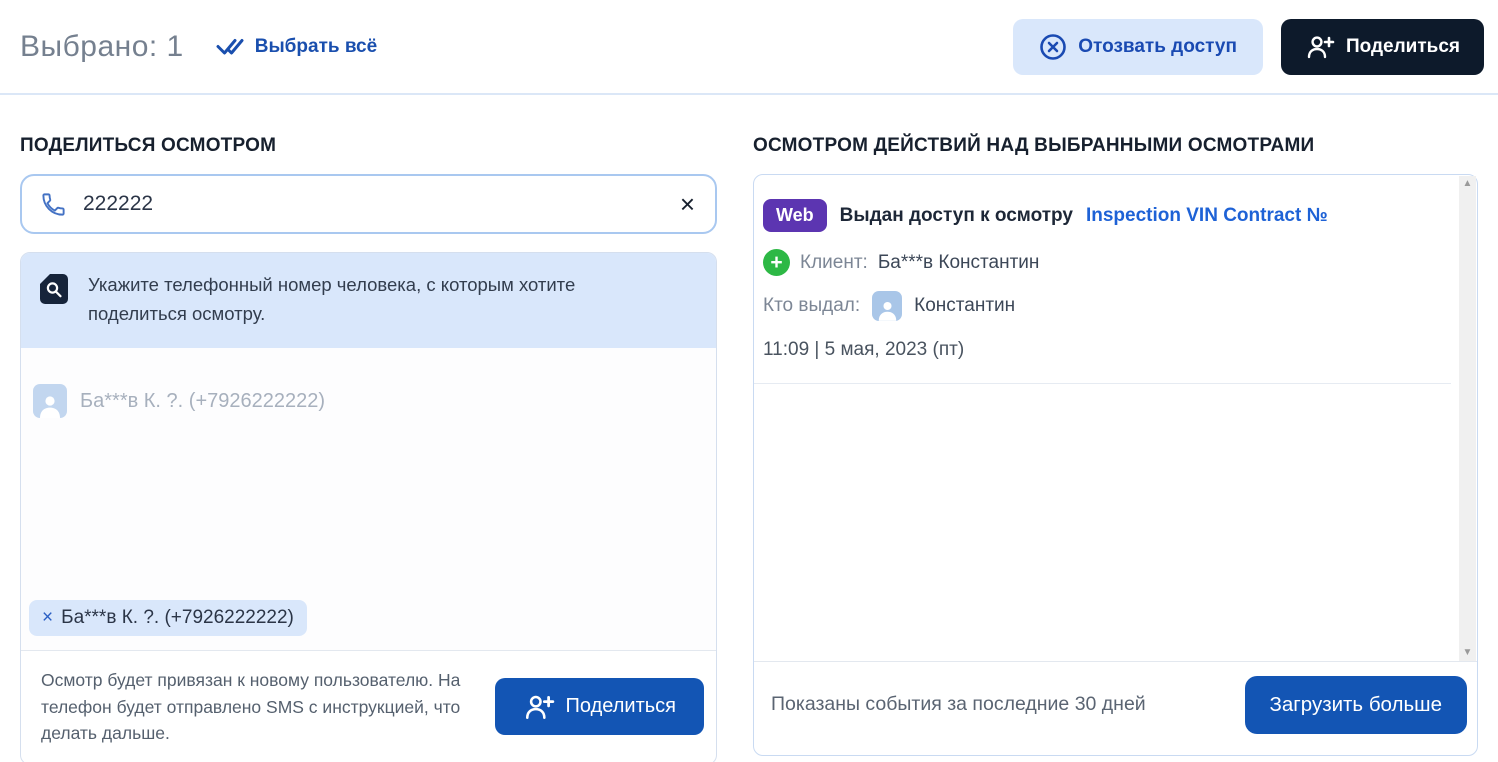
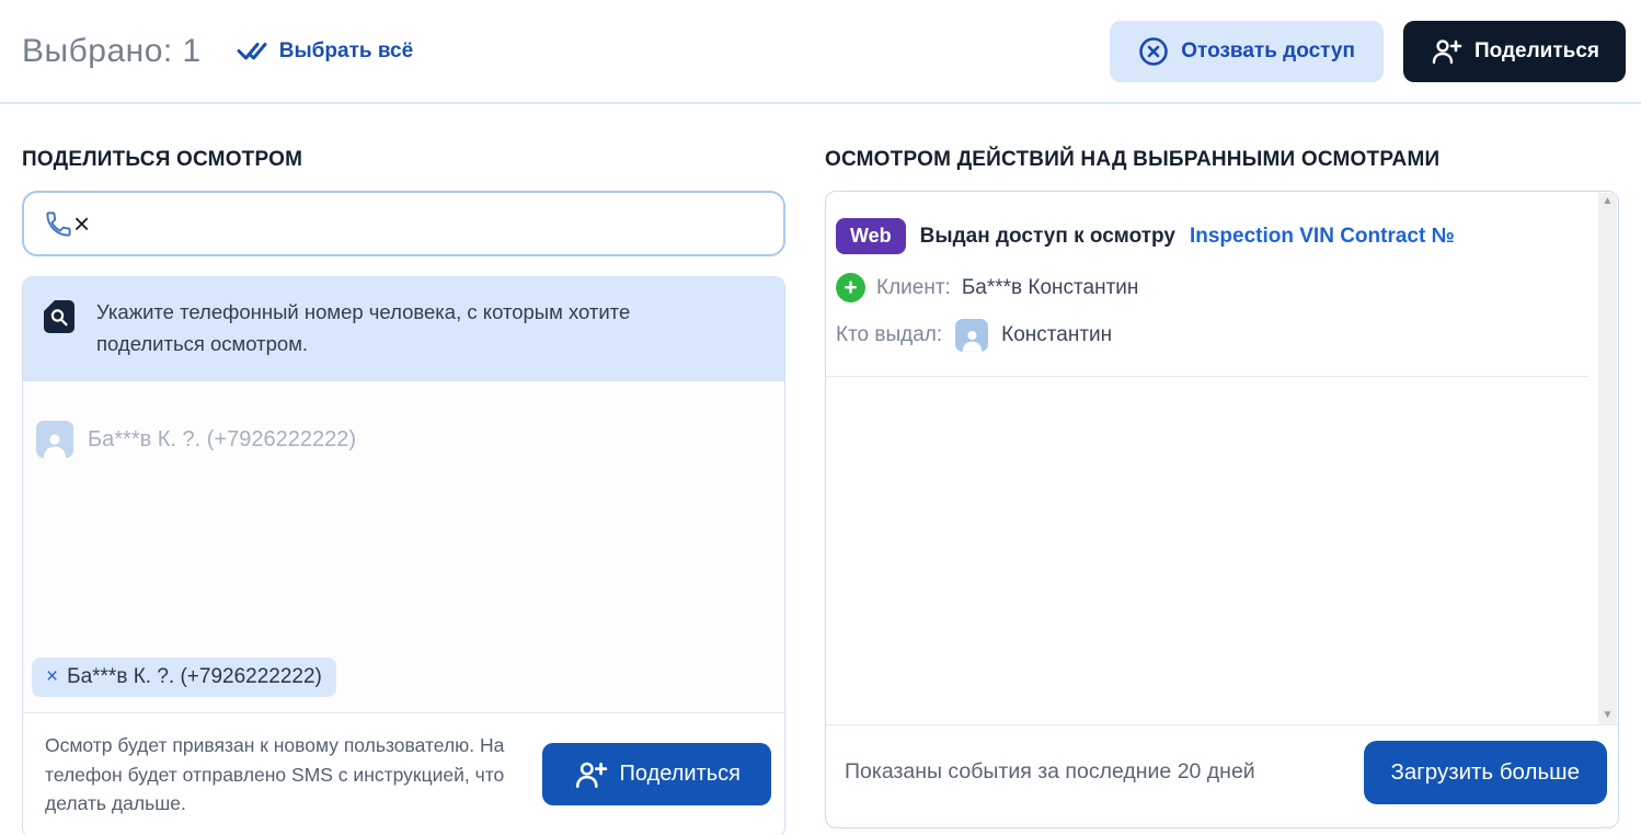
  Выбрано: 1
  Выбрать всё
  Отозвать доступ
  Поделиться
  ПОДЕЛИТЬСЯ ОСМОТРОМ
- 222222
  ×
- Укажите телефонный номер человека, с которым хотите поделиться осмотру.
+ Укажите телефонный номер человека, с которым хотите поделиться осмотром.
  Ба***в К. ?. (+7926222222)
  ×
  Ба***в К. ?. (+7926222222)
  Осмотр будет привязан к новому пользователю. На телефон будет отправлено SMS с инструкцией, что делать дальше.
  Поделиться
  ОСМОТРОМ ДЕЙСТВИЙ НАД ВЫБРАННЫМИ ОСМОТРАМИ
  Web
  Выдан доступ к осмотру
  Inspection VIN Contract №
  +
  Клиент:
  Ба***в Константин
  Кто выдал:
  Константин
- 11:09 | 5 мая, 2023 (пт)
  ▲
  ▼
- Показаны события за последние 30 дней
+ Показаны события за последние 20 дней
  Загрузить больше
